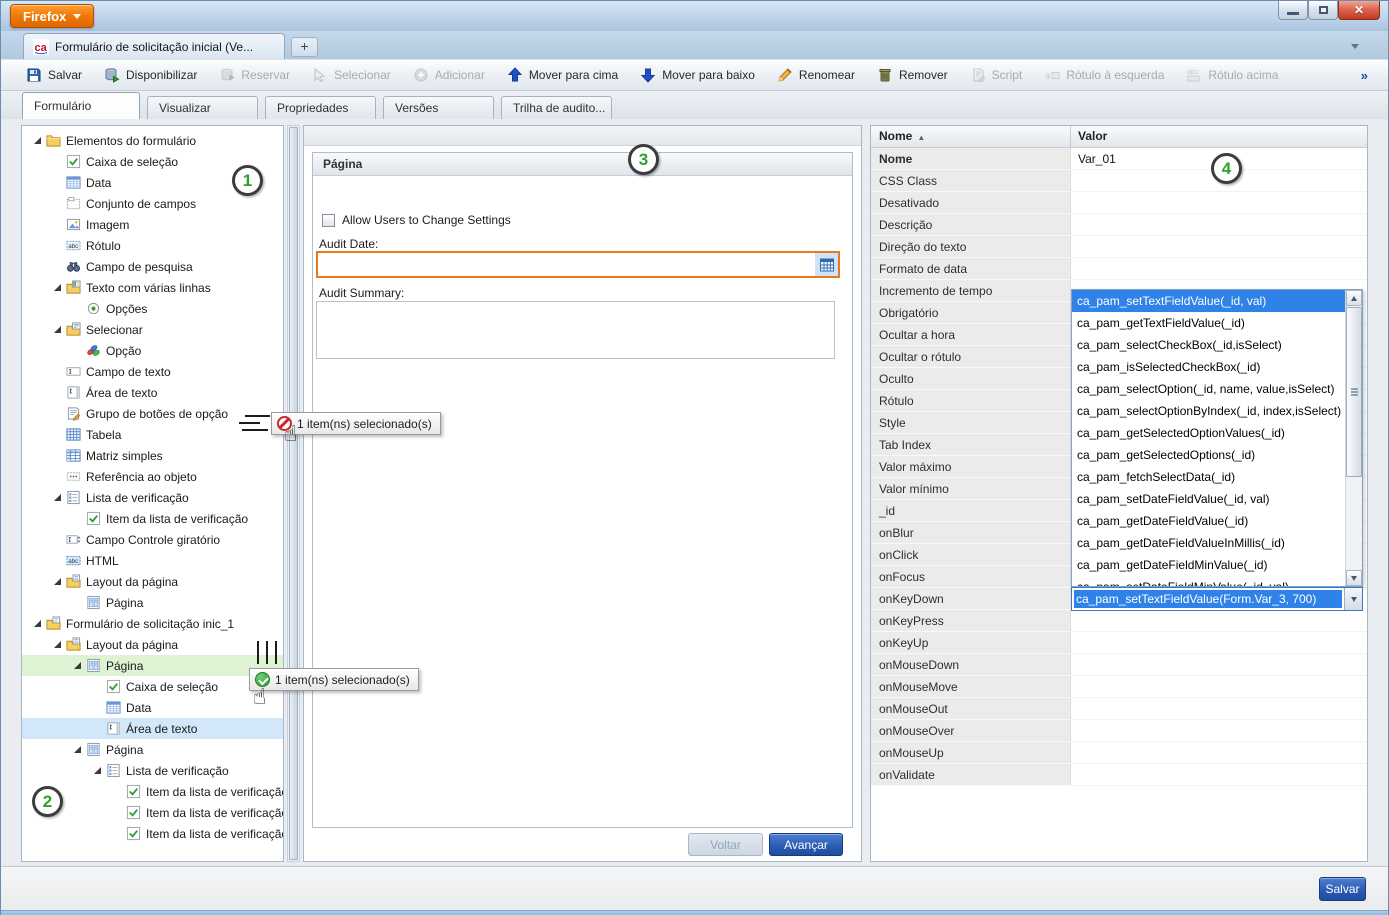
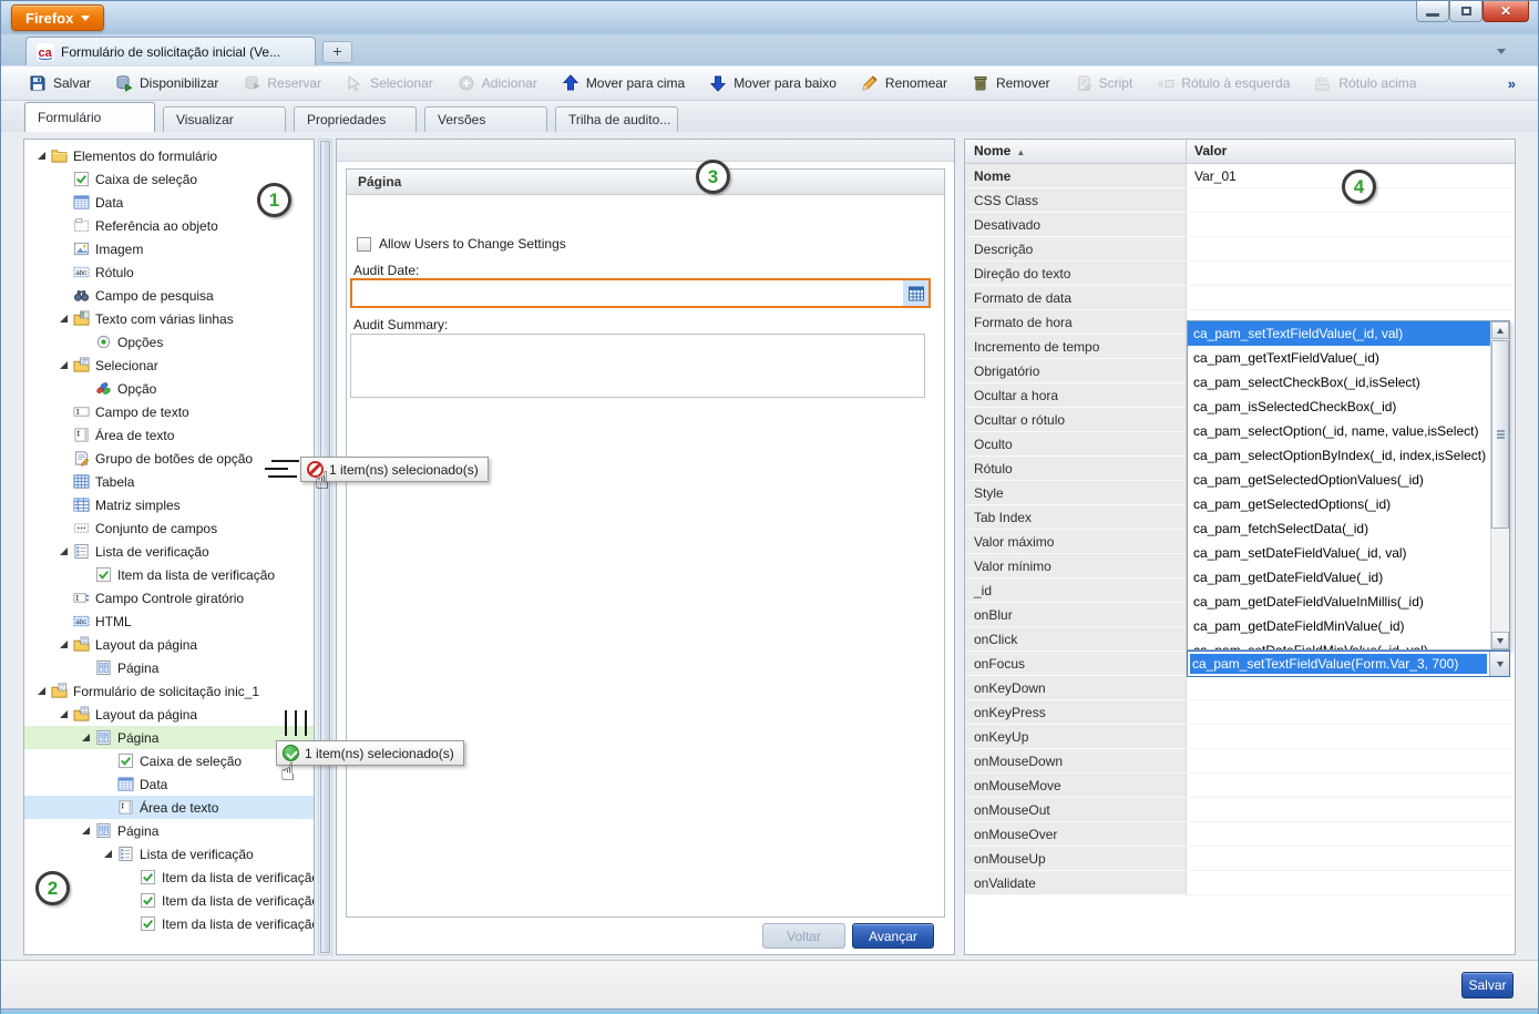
  Firefox
  ✕
  ca
  Formulário de solicitação inicial (Ve...
  +
  Salvar
  Disponibilizar
  Reservar
  Selecionar
  Adicionar
  Mover para cima
  Mover para baixo
  Renomear
  Remover
  Script
  a
  Rótulo à esquerda
  abc
  Rótulo acima
  »
  Formulário
  Visualizar
  Propriedades
  Versões
  Trilha de audito...
  Elementos do formulário
  Caixa de seleção
  Data
- Conjunto de campos
+ Referência ao objeto
  Imagem
  Rótulo
  Campo de pesquisa
  Texto com várias linhas
  Opções
  Selecionar
  Opção
  Campo de texto
  Área de texto
  Grupo de botões de opção
  Tabela
  Matriz simples
- Referência ao objeto
+ Conjunto de campos
  Lista de verificação
  Item da lista de verificação
  Campo Controle giratório
  HTML
  Layout da página
  Página
  Formulário de solicitação inic_1
  Layout da página
  Página
  Caixa de seleção
  Data
  Área de texto
  Página
  Lista de verificação
  Item da lista de verificaçã
  Item da lista de verificaçã
  Item da lista de verificaçã
  Página
  Allow Users to Change Settings
  Audit Date:
  Audit Summary:
  Voltar
  Avançar
  Nome ▲
  Valor
  Nome
  Var_01
  CSS Class
  Desativado
  Descrição
  Direção do texto
  Formato de data
+ Formato de hora
  Incremento de tempo
  Obrigatório
  Ocultar a hora
  Ocultar o rótulo
  Oculto
  Rótulo
  Style
  Tab Index
  Valor máximo
  Valor mínimo
  _id
  onBlur
  onClick
  onFocus
  onKeyDown
  onKeyPress
  onKeyUp
  onMouseDown
  onMouseMove
  onMouseOut
  onMouseOver
  onMouseUp
  onValidate
  ca_pam_setTextFieldValue(_id, val)
  ca_pam_getTextFieldValue(_id)
  ca_pam_selectCheckBox(_id,isSelect)
  ca_pam_isSelectedCheckBox(_id)
  ca_pam_selectOption(_id, name, value,isSelect)
  ca_pam_selectOptionByIndex(_id, index,isSelect)
  ca_pam_getSelectedOptionValues(_id)
  ca_pam_getSelectedOptions(_id)
  ca_pam_fetchSelectData(_id)
  ca_pam_setDateFieldValue(_id, val)
  ca_pam_getDateFieldValue(_id)
  ca_pam_getDateFieldValueInMillis(_id)
  ca_pam_getDateFieldMinValue(_id)
  ca_pam_setTextFieldValue(Form.Var_3, 700)
  1
  2
  3
  4
  1 item(ns) selecionado(s)
  ☝
  1 item(ns) selecionado(s)
  ☝
  Salvar
